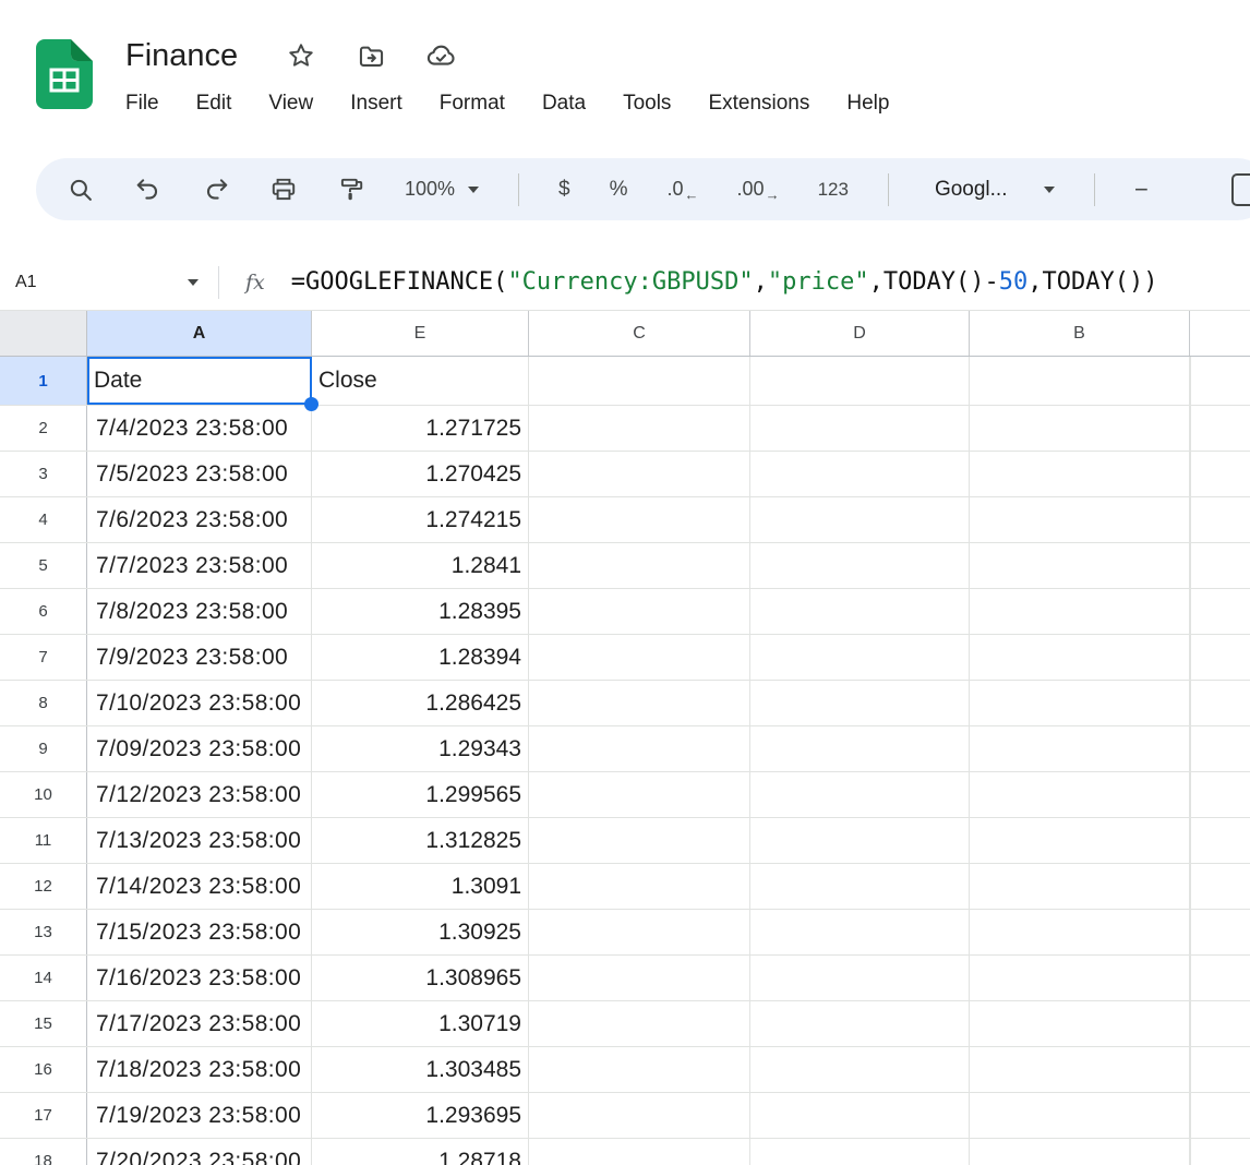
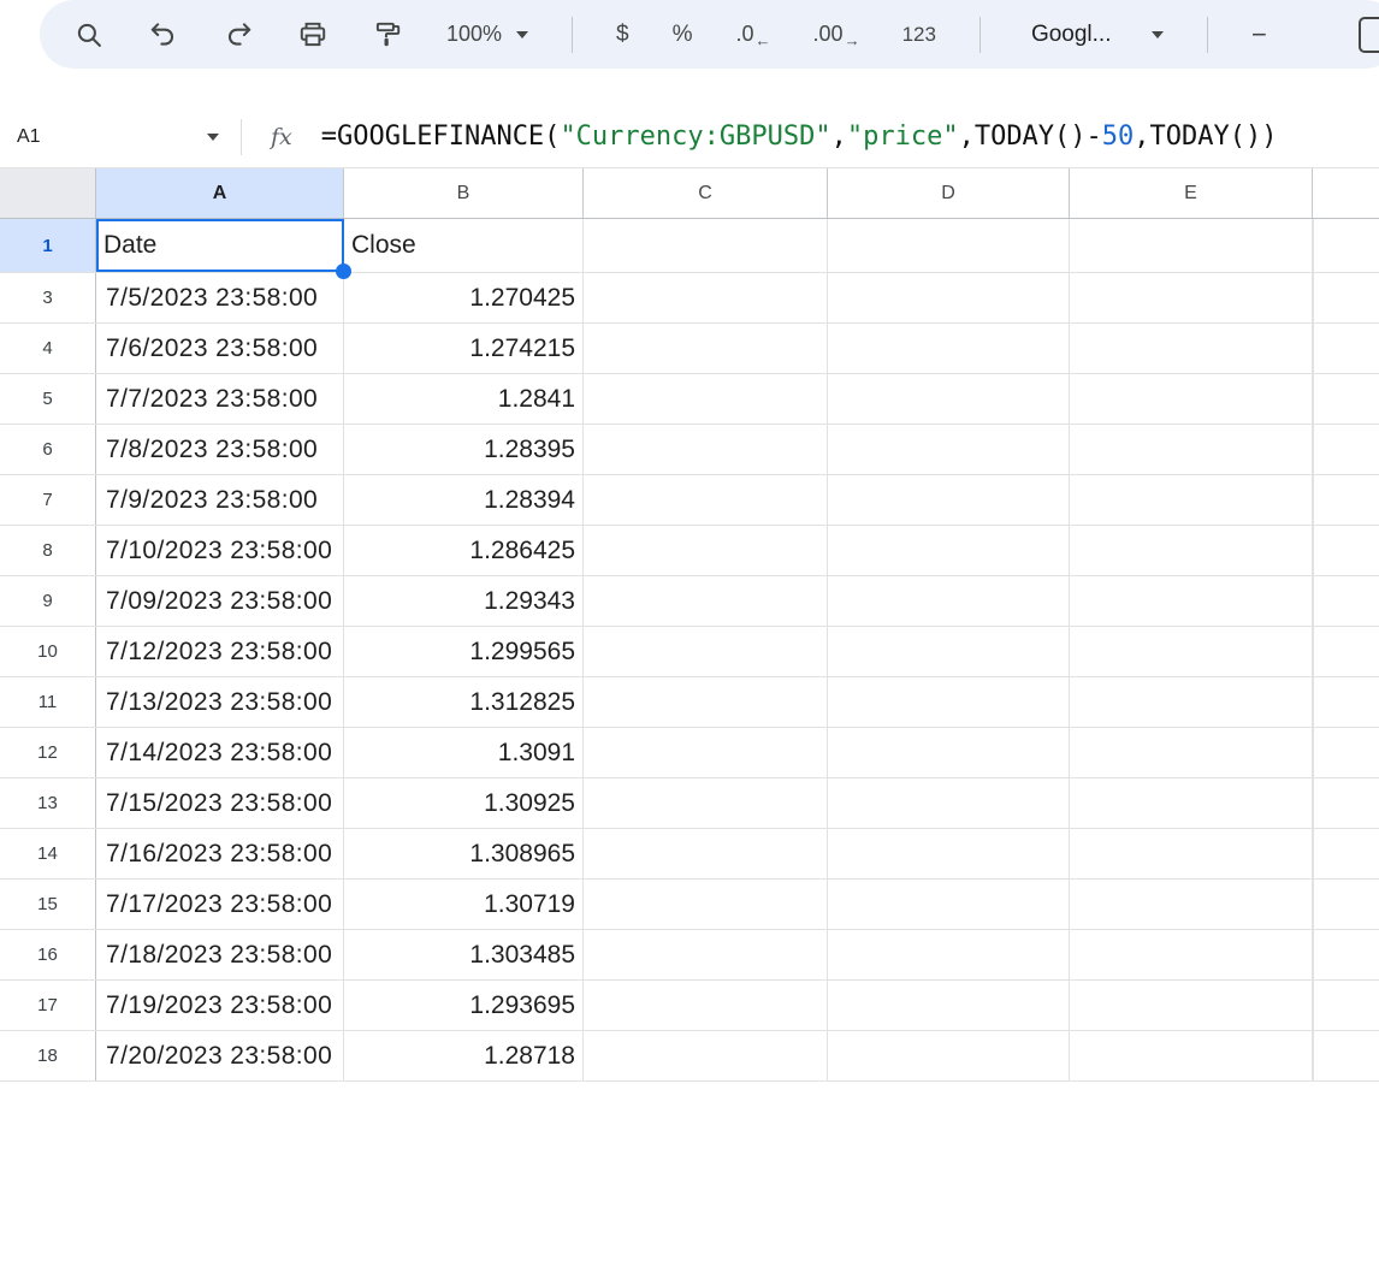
- Finance
- File
- Edit
- View
- Insert
- Format
- Data
- Tools
- Extensions
- Help
  100%
  $
  %
  .0
  ←
  .00
  →
  123
  Googl...
  −
  A1
  fx
  =GOOGLEFINANCE("Currency:GBPUSD","price",TODAY()-50,TODAY())
  A
- E
+ B
  C
  D
- B
+ E
  1
  Date
  Close
- 2
- 7/4/2023 23:58:00
- 1.271725
  3
  7/5/2023 23:58:00
  1.270425
  4
  7/6/2023 23:58:00
  1.274215
  5
  7/7/2023 23:58:00
  1.2841
  6
  7/8/2023 23:58:00
  1.28395
  7
  7/9/2023 23:58:00
  1.28394
  8
  7/10/2023 23:58:00
  1.286425
  9
  7/09/2023 23:58:00
  1.29343
  10
  7/12/2023 23:58:00
  1.299565
  11
  7/13/2023 23:58:00
  1.312825
  12
  7/14/2023 23:58:00
  1.3091
  13
  7/15/2023 23:58:00
  1.30925
  14
  7/16/2023 23:58:00
  1.308965
  15
  7/17/2023 23:58:00
  1.30719
  16
  7/18/2023 23:58:00
  1.303485
  17
  7/19/2023 23:58:00
  1.293695
  18
  7/20/2023 23:58:00
  1.28718
